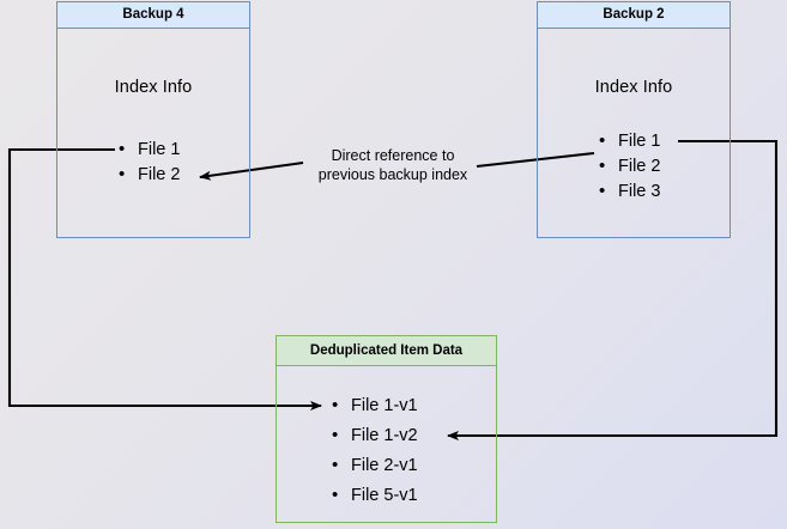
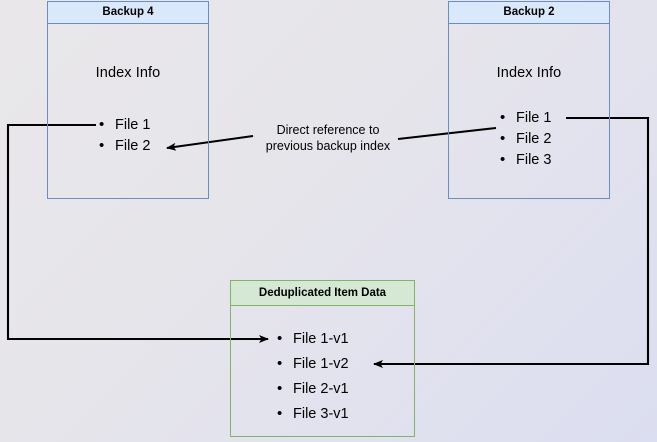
  Backup 4
  Index Info
  File 1
  File 2
  Backup 2
  Index Info
  File 1
  File 2
  File 3
  Deduplicated Item Data
  File 1-v1
  File 1-v2
  File 2-v1
- File 5-v1
+ File 3-v1
  Direct reference to
  previous backup index
